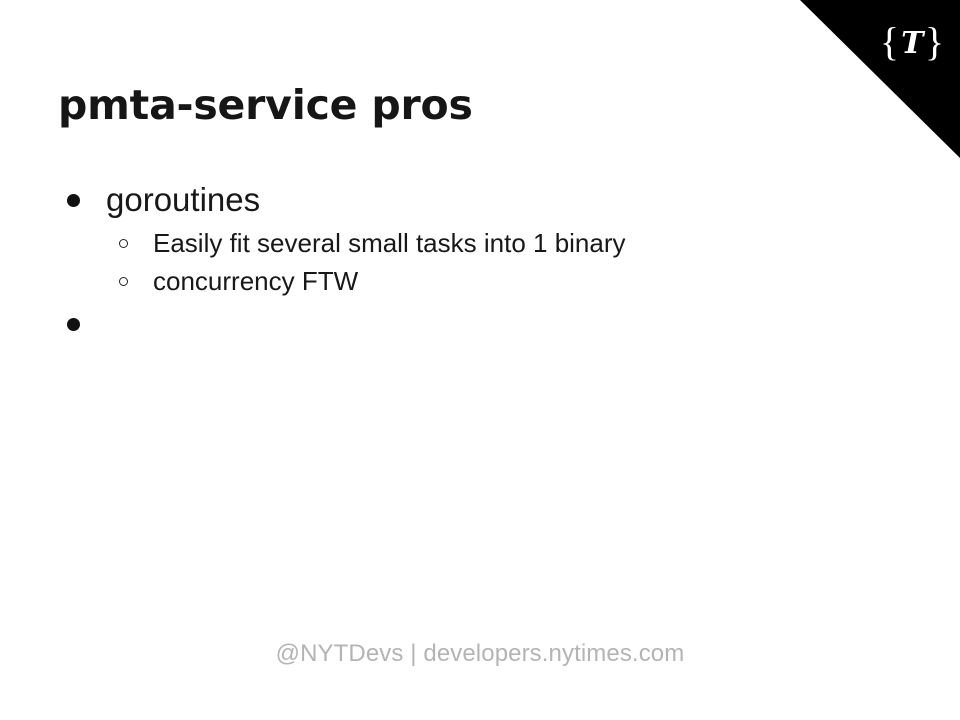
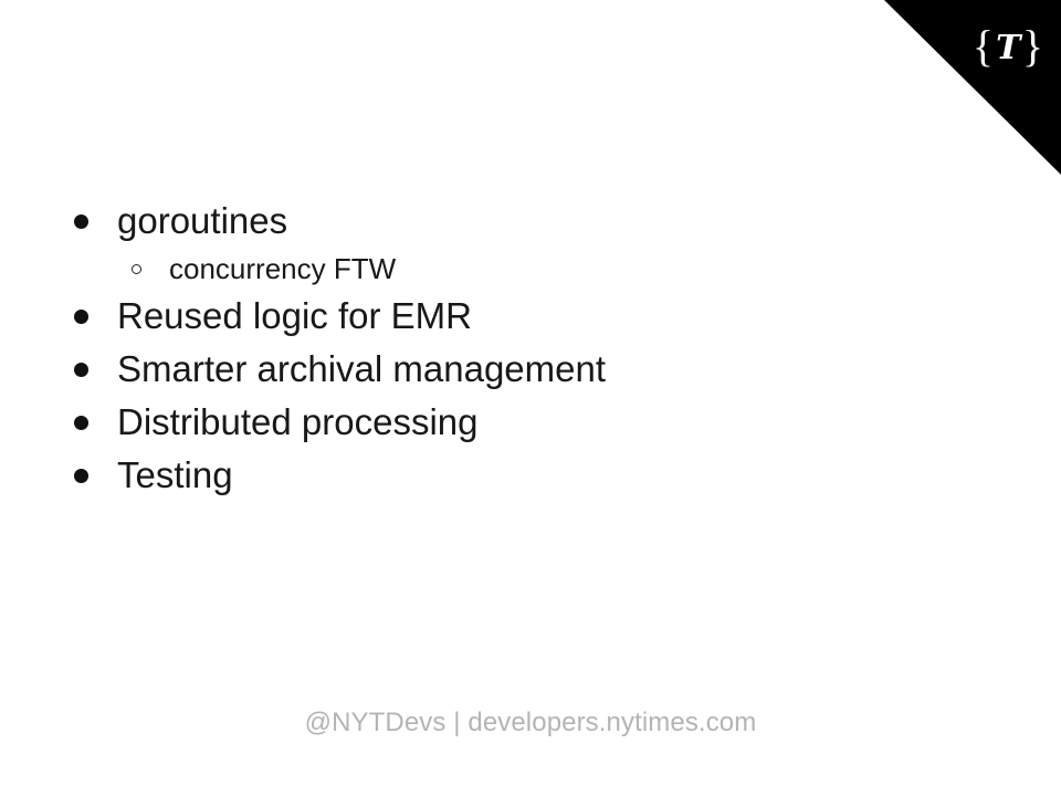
  {
  T
  }
- pmta-service pros
  goroutines
- Easily fit several small tasks into 1 binary
  concurrency FTW
+ Reused logic for EMR
+ Smarter archival management
+ Distributed processing
+ Testing
  @NYTDevs | developers.nytimes.com
